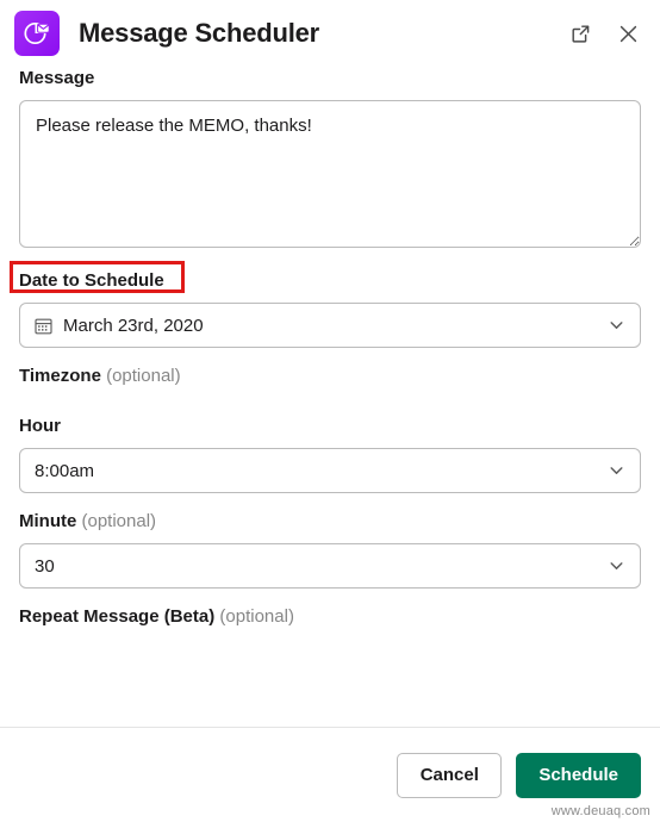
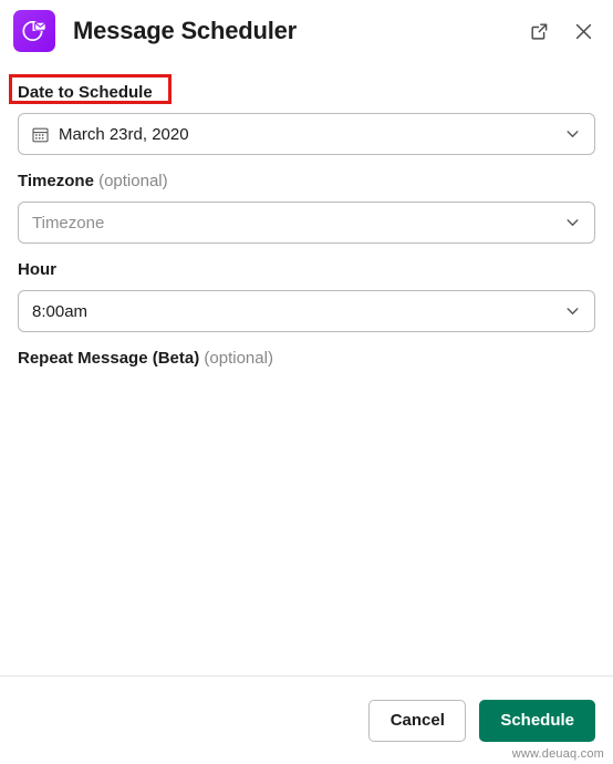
  Message Scheduler
- Message
- Please release the MEMO, thanks!
  Date to Schedule
  March 23rd, 2020
  Timezone (optional)
+ Timezone
  Hour
  8:00am
- Minute (optional)
- 30
  Repeat Message (Beta) (optional)
  Cancel
  Schedule
  www.deuaq.com
